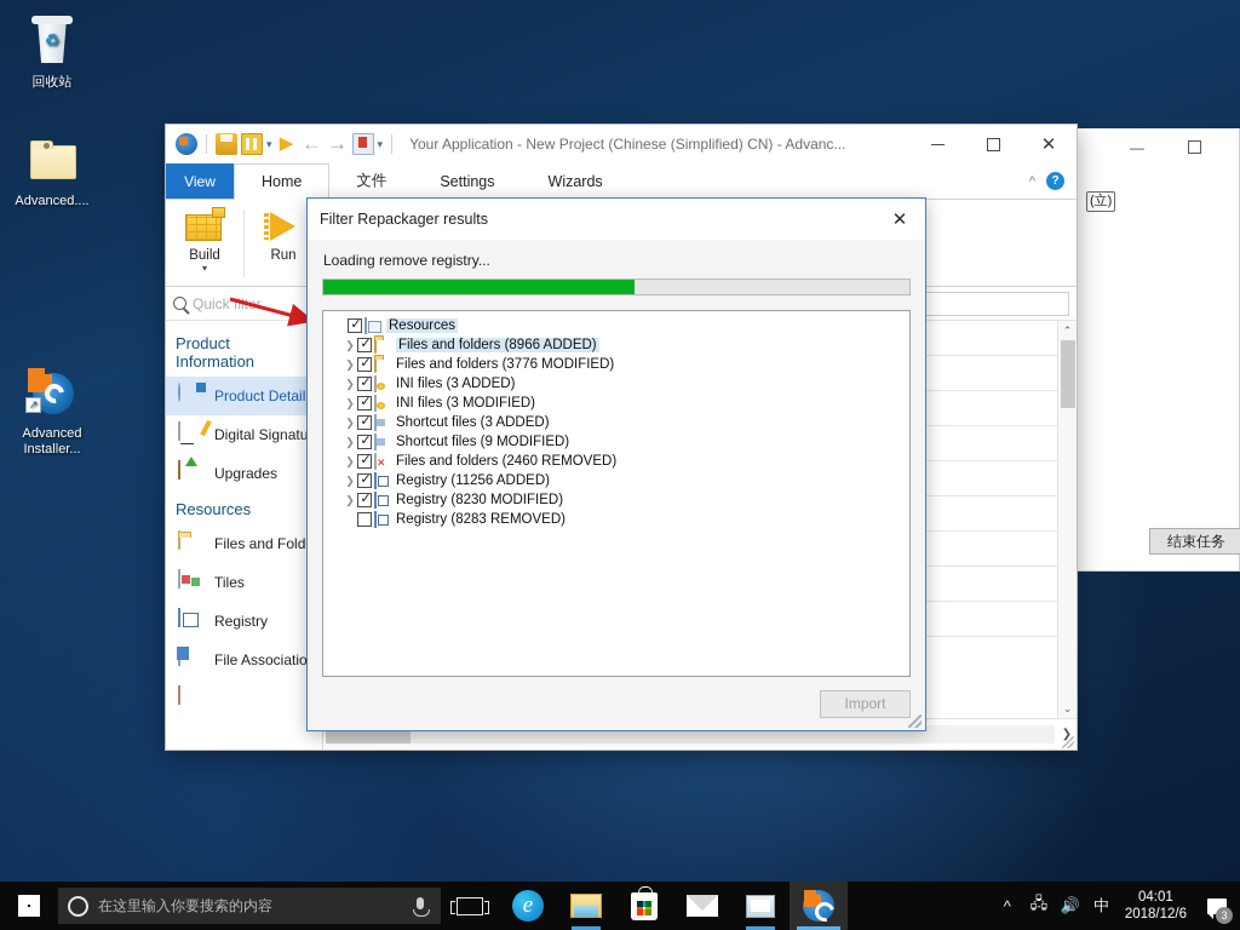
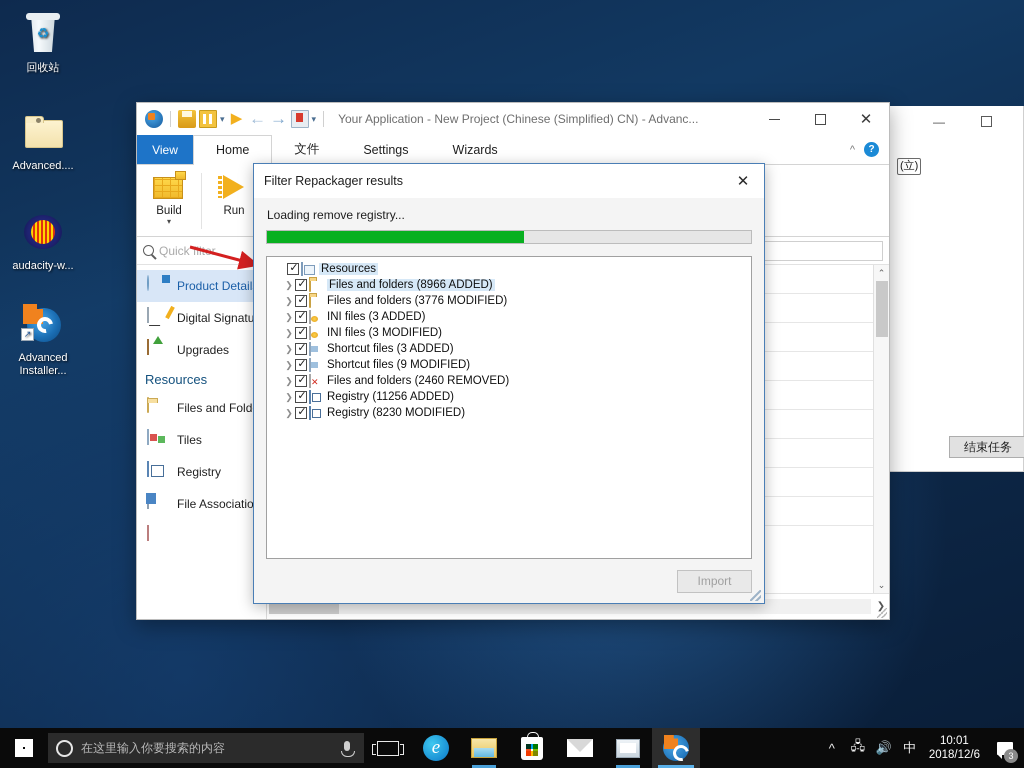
  ♻
  回收站
  Advanced....
+ audacity-w...
  ↗
  Advanced Installer...
  —
  (立)
  结束任务
  ▾
  ▶
  ←
  →
  ▾
  Your Application - New Project (Chinese (Simplified) CN) - Advanc...
  ✕
  View
  Home
  文件
  Settings
  Wizards
  ^
  ?
  Build
  ▾
  Run
- Product Information
  Product Detail
  Digital Signatu
  Upgrades
  Resources
  Files and Fold
  Tiles
  Registry
  File Associatio
  ⌃
  ⌄
  ❯
  Filter Repackager results
  ✕
  Loading remove registry...
  Resources
  ❯
  Files and folders (8966 ADDED)
  ❯
  Files and folders (3776 MODIFIED)
  ❯
  INI files (3 ADDED)
  ❯
  INI files (3 MODIFIED)
  ❯
  Shortcut files (3 ADDED)
  ❯
  Shortcut files (9 MODIFIED)
  ❯
  Files and folders (2460 REMOVED)
  ❯
  Registry (11256 ADDED)
  ❯
  Registry (8230 MODIFIED)
- Registry (8283 REMOVED)
  Import
  在这里输入你要搜索的内容
  ^
  🖧
  🔊
  中
- 04:01
+ 10:01
  2018/12/6
  3
